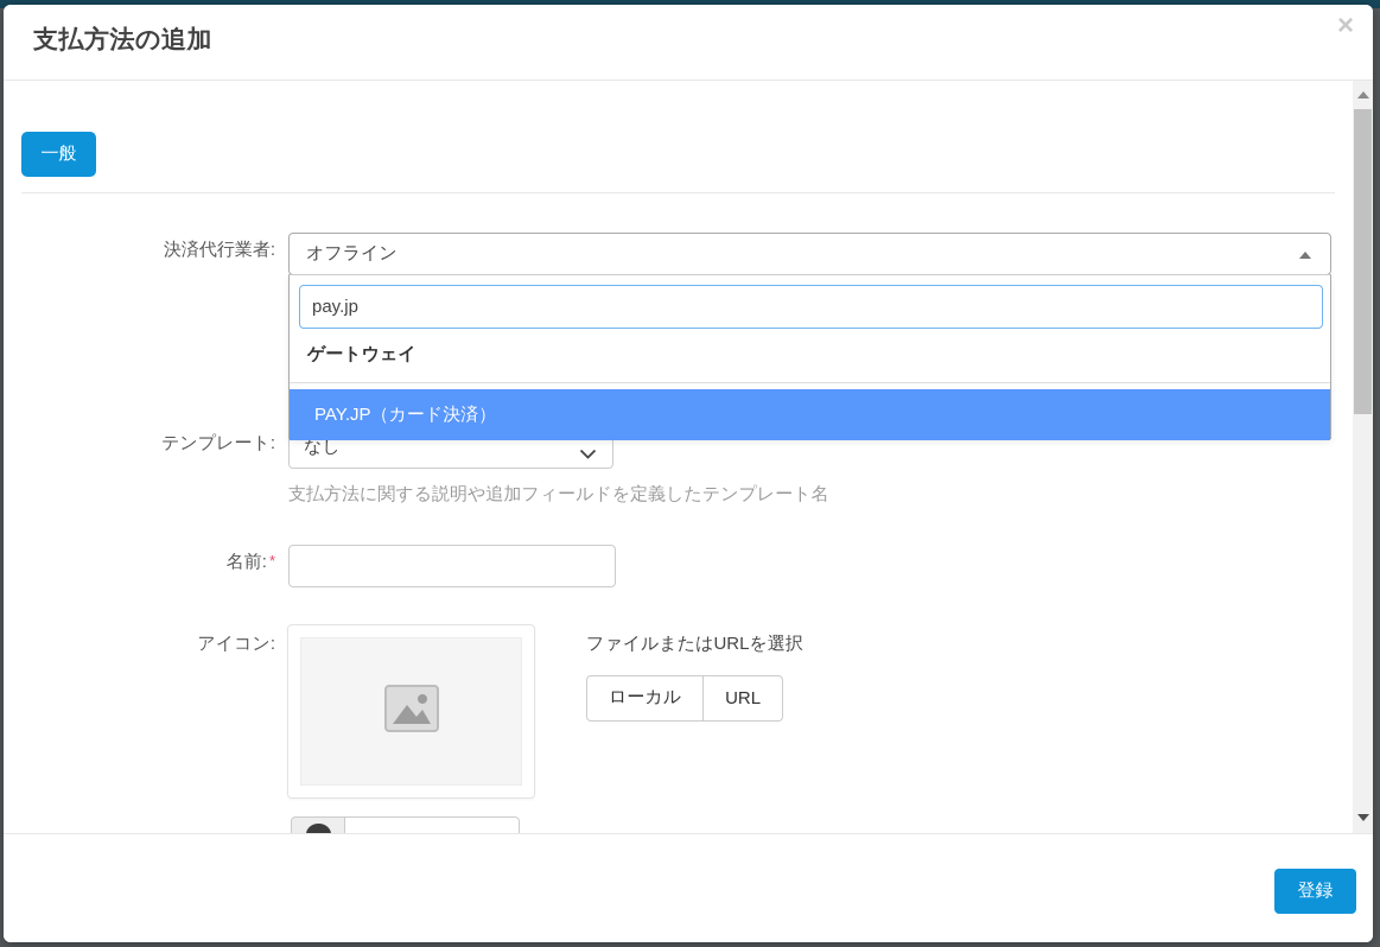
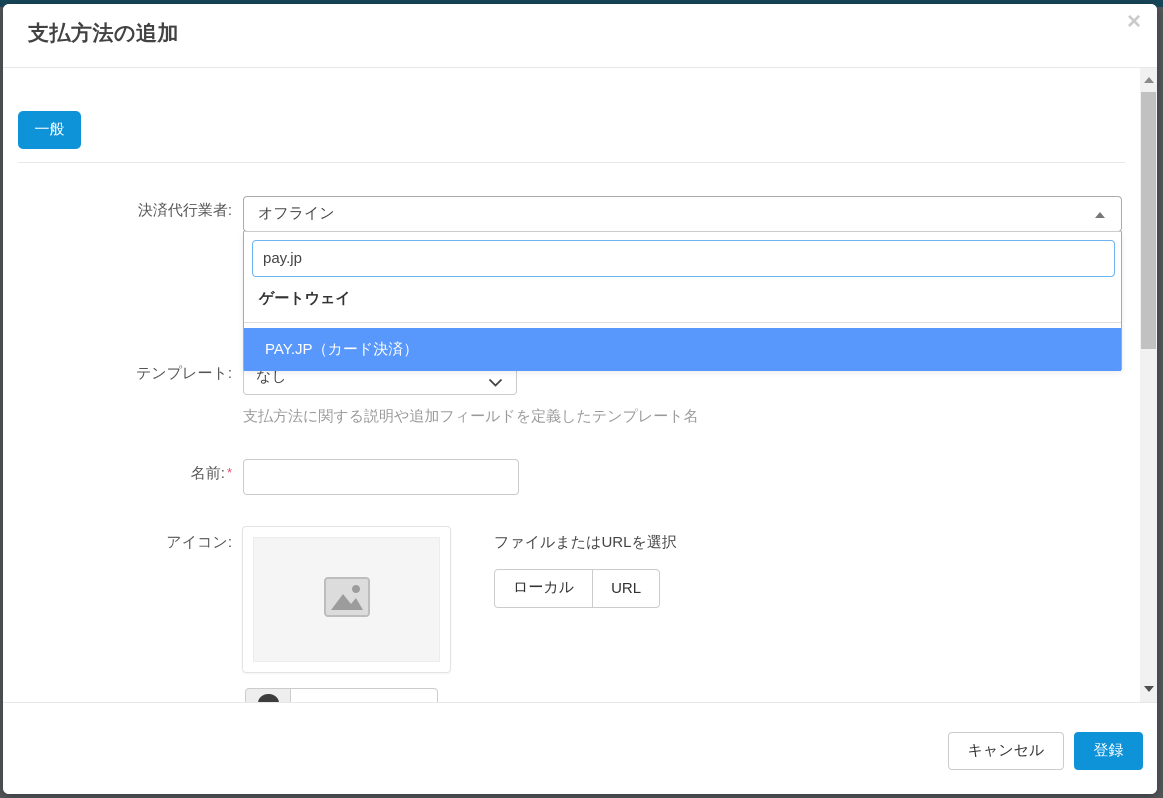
  支払方法の追加
  ×
  一般
  決済代行業者:
  オフライン
  pay.jp
  ゲートウェイ
  PAY.JP（カード決済）
  テンプレート:
  なし
  支払方法に関する説明や追加フィールドを定義したテンプレート名
  名前: *
  アイコン:
  ファイルまたはURLを選択
  ローカル
  URL
+ キャンセル
  登録
